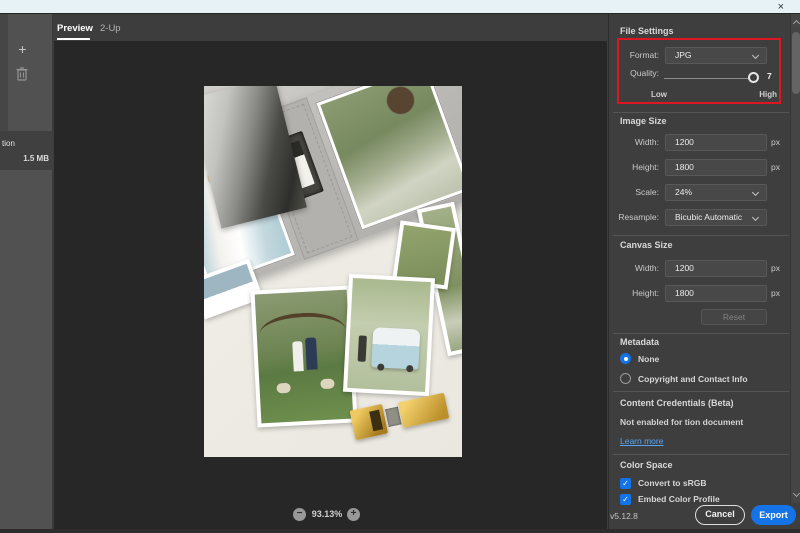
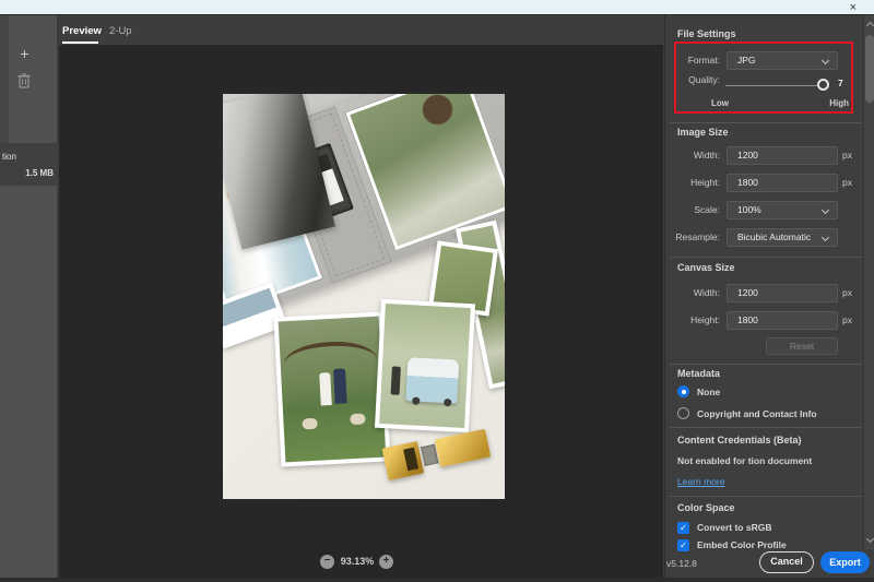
  ×
  +
  tion
  1.5 MB
  Preview
  2-Up
  −
  93.13%
  +
  File Settings
  Format:
  JPG
  Quality:
  7
  Low
  High
  Image Size
  Width:
  1200
  px
  Height:
  1800
  px
  Scale:
- 24%
+ 100%
  Resample:
  Bicubic Automatic
  Canvas Size
  Width:
  1200
  px
  Height:
  1800
  px
  Reset
  Metadata
  None
  Copyright and Contact Info
  Content Credentials (Beta)
  Not enabled for tion document
  Learn more
  Color Space
  ✓
  Convert to sRGB
  ✓
  Embed Color Profile
  v5.12.8
  Cancel
  Export
